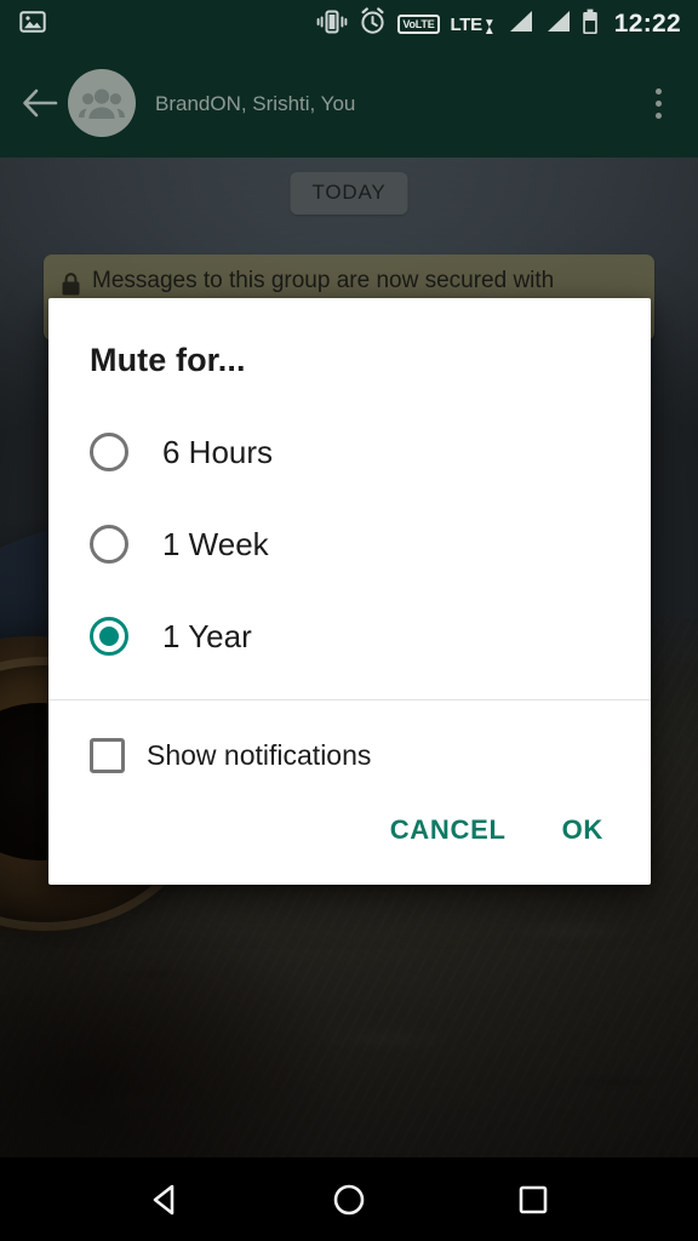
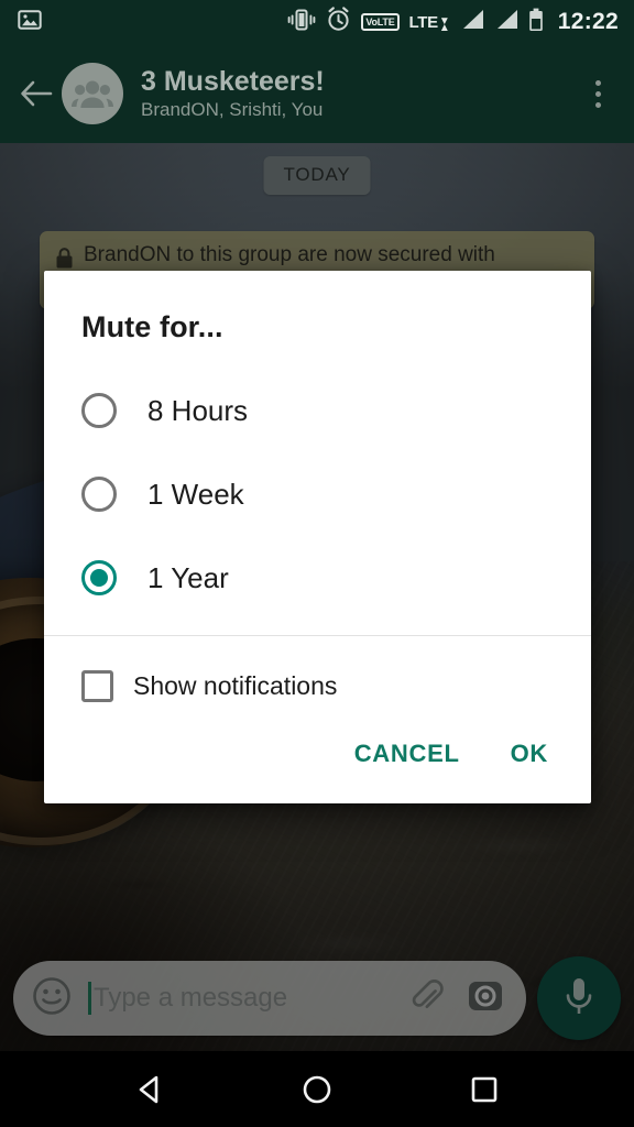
  TODAY
- Messages to this group are now secured with
+ BrandON to this group are now secured with
+ Type a message
  VoLTE
  LTE
  ▼
  ▲
  12:22
+ 3 Musketeers!
  BrandON, Srishti, You
  Mute for...
- 6 Hours
+ 8 Hours
  1 Week
  1 Year
  Show notifications
  CANCEL
  OK
